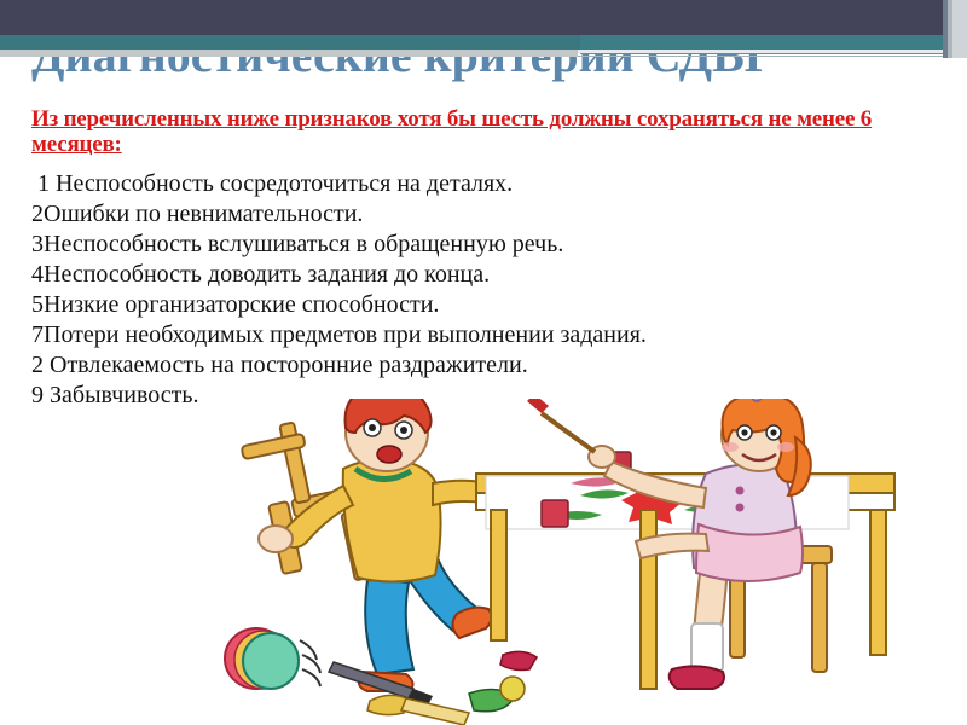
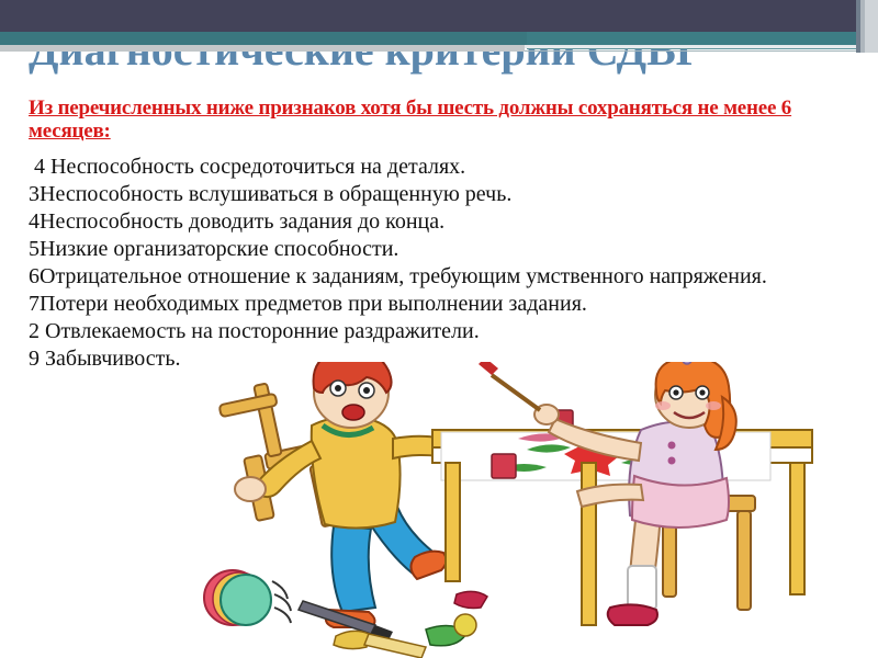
  Из перечисленных ниже признаков хотя бы шесть должны сохраняться не менее 6 месяцев:
- 1 Неспособность сосредоточиться на деталях.
+ 4 Неспособность сосредоточиться на деталях.
- 2Ошибки по невнимательности.
  3Неспособность вслушиваться в обращенную речь.
  4Неспособность доводить задания до конца.
  5Низкие организаторские способности.
+ 6Отрицательное отношение к заданиям, требующим умственного напряжения.
  7Потери необходимых предметов при выполнении задания.
  2 Отвлекаемость на посторонние раздражители.
  9 Забывчивость.
